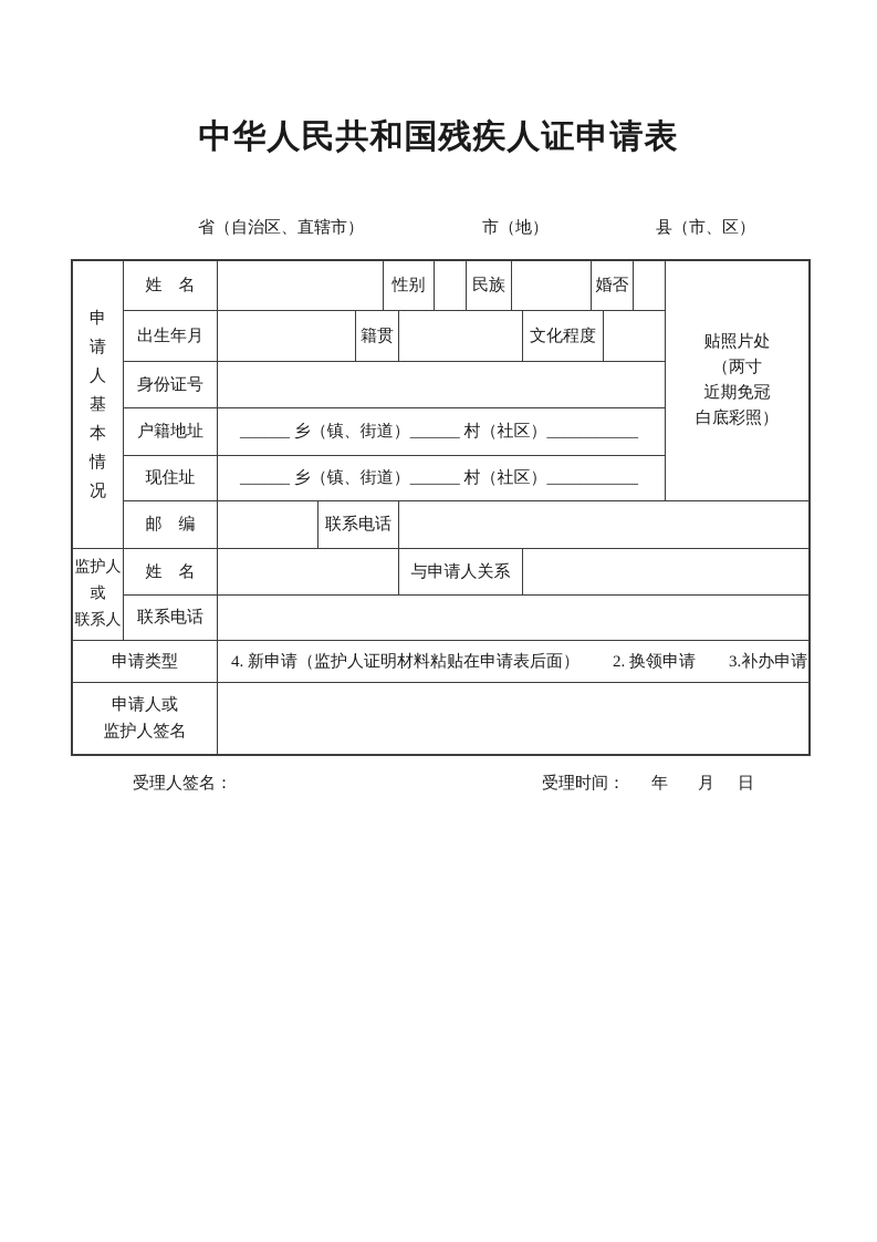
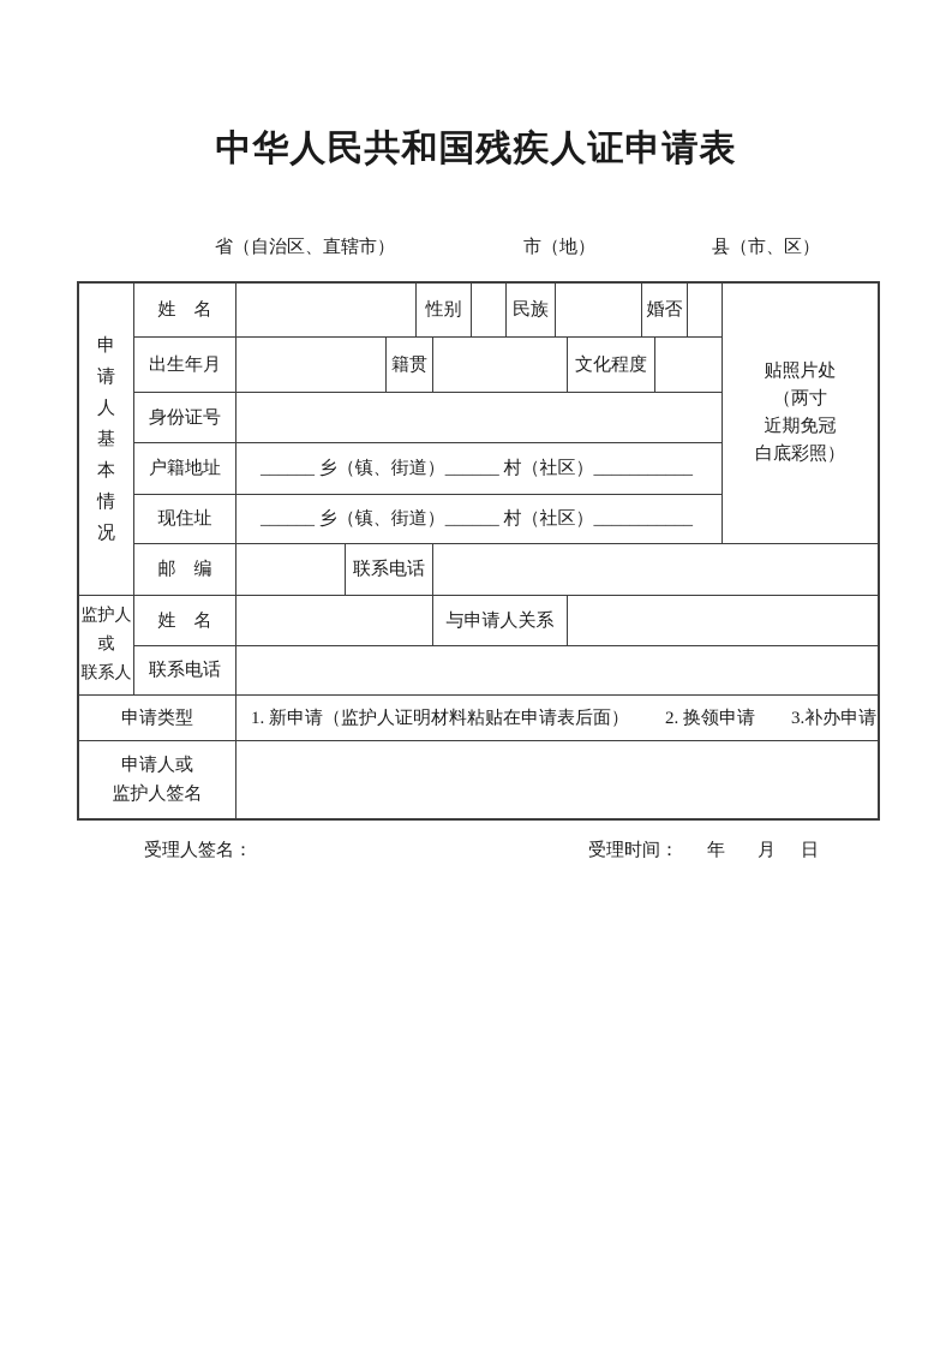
  中华人民共和国残疾人证申请表
  省（自治区、直辖市）
  市（地）
  县（市、区）
  申
  请
  人
  基
  本
  情
  况
  姓 名
  性别
  民族
  婚否
  贴照片处
  （两寸
  近期免冠
  白底彩照）
  出生年月
  籍贯
  文化程度
  身份证号
  户籍地址
  ______ 乡（镇、街道）______ 村（社区）___________
  现住址
  ______ 乡（镇、街道）______ 村（社区）___________
  邮 编
  联系电话
  监护人
  或
  联系人
  姓 名
  与申请人关系
  联系电话
  申请类型
- 4. 新申请（监护人证明材料粘贴在申请表后面） 2. 换领申请 3.补办申请
+ 1. 新申请（监护人证明材料粘贴在申请表后面） 2. 换领申请 3.补办申请
  申请人或
  监护人签名
  受理人签名：
  受理时间：
  年
  月
  日
